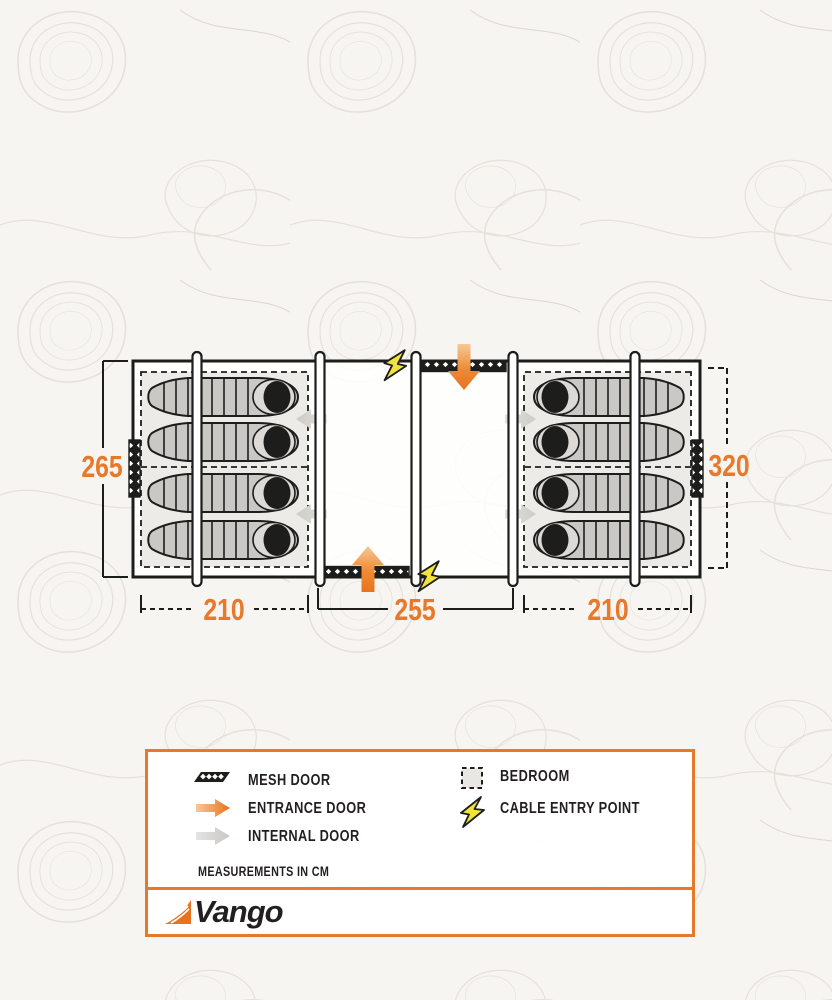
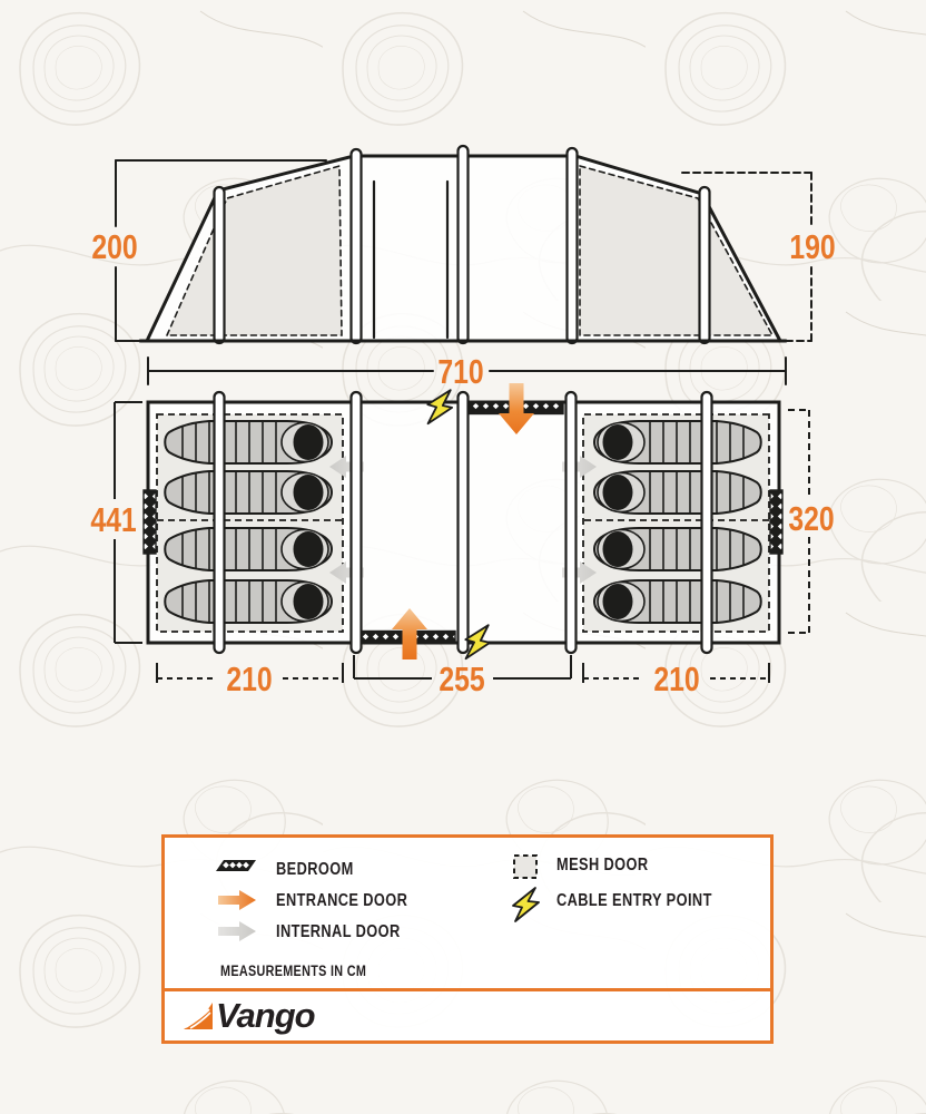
+ 200
+ 190
+ 710
- 265
+ 441
  320
  210
  255
  210
- MESH DOOR
+ BEDROOM
  ENTRANCE DOOR
  INTERNAL DOOR
  MEASUREMENTS IN CM
- BEDROOM
+ MESH DOOR
  CABLE ENTRY POINT
  Vango
